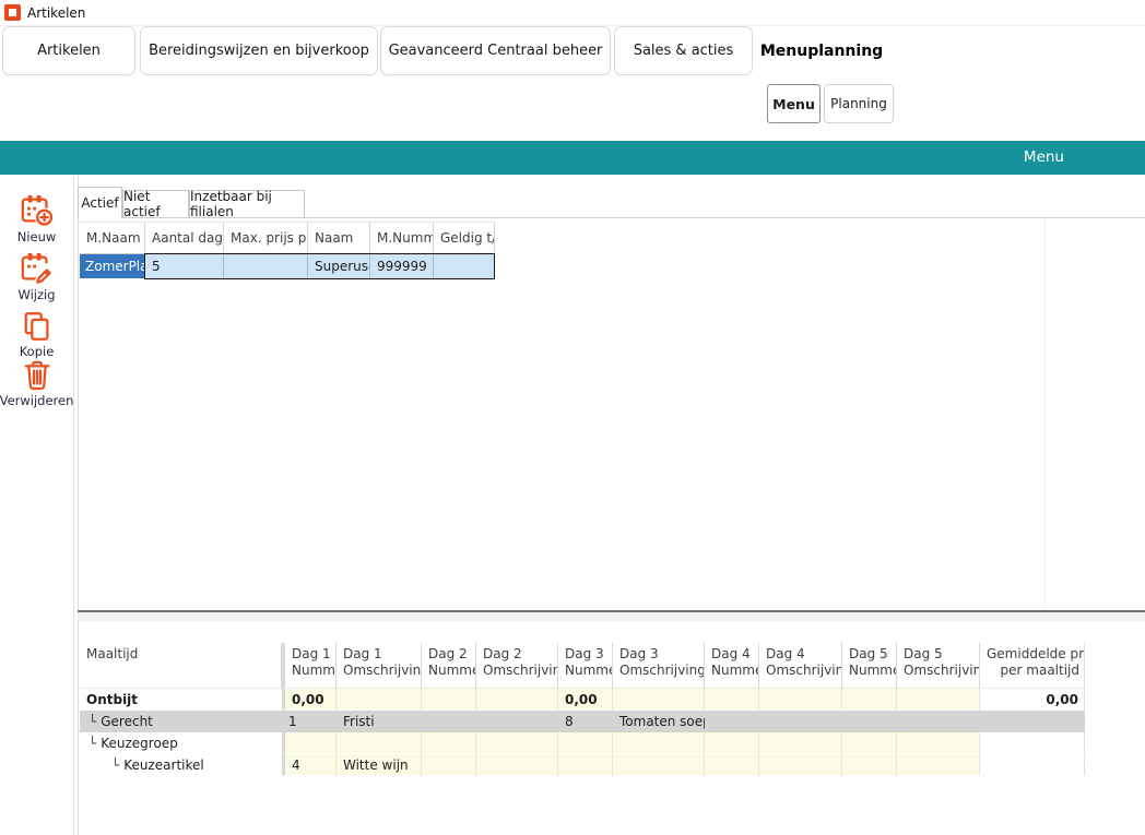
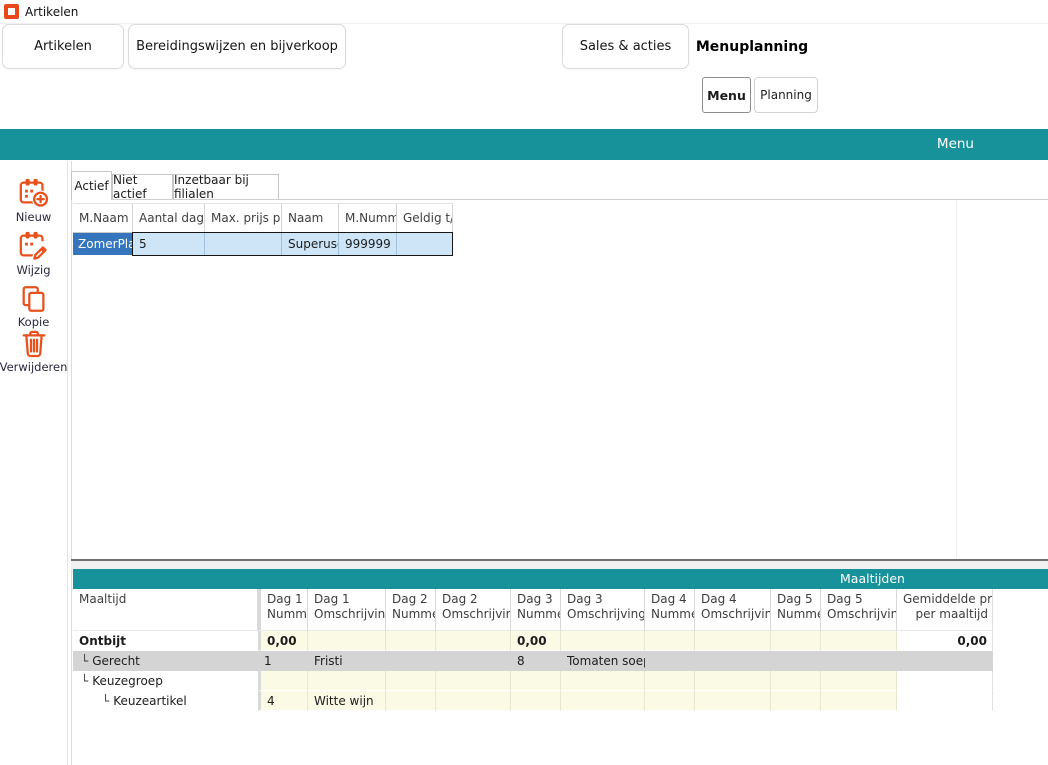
  Artikelen
  Artikelen
  Bereidingswijzen en bijverkoop
- Geavanceerd Centraal beheer
  Sales & acties
  Menuplanning
  Menu
  Planning
  Menu
  Nieuw
  Wijzig
  Kopie
  Verwijderen
  Actief
  Niet actief
  Inzetbaar bij filialen
  M.Naam
  Aantal dag
  Max. prijs p
  Naam
  M.Numm
  Geldig t/
  ZomerPla
  5
  Superus
  999999
+ Maaltijden
  Maaltijd
  Dag 1
  Dag 1
  Omschrijvin
  Dag 2
  Dag 2
  Omschrijvin
  Dag 3
  Dag 3
  Omschrijving
  Dag 4
  Dag 4
  Omschrijvin
  Dag 5
  Dag 5
  Omschrijvin
  Gemiddelde pr
  per maaltijd
  Ontbijt
  0,00
  0,00
  0,00
  └ Gerecht
  1
  Fristi
  8
  Tomaten soe
  └ Keuzegroep
  └ Keuzeartikel
  4
  Witte wijn
